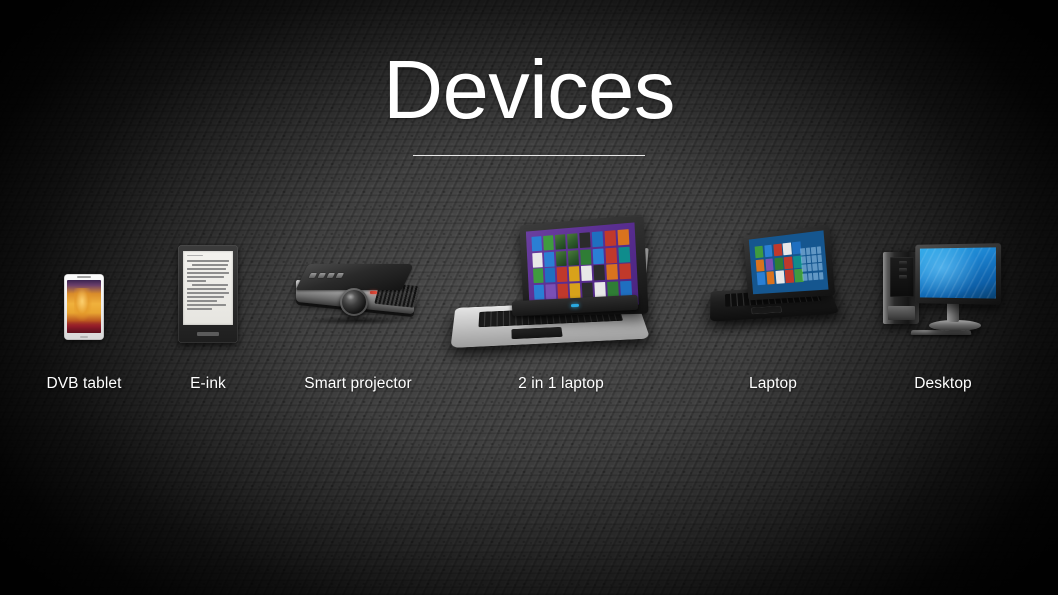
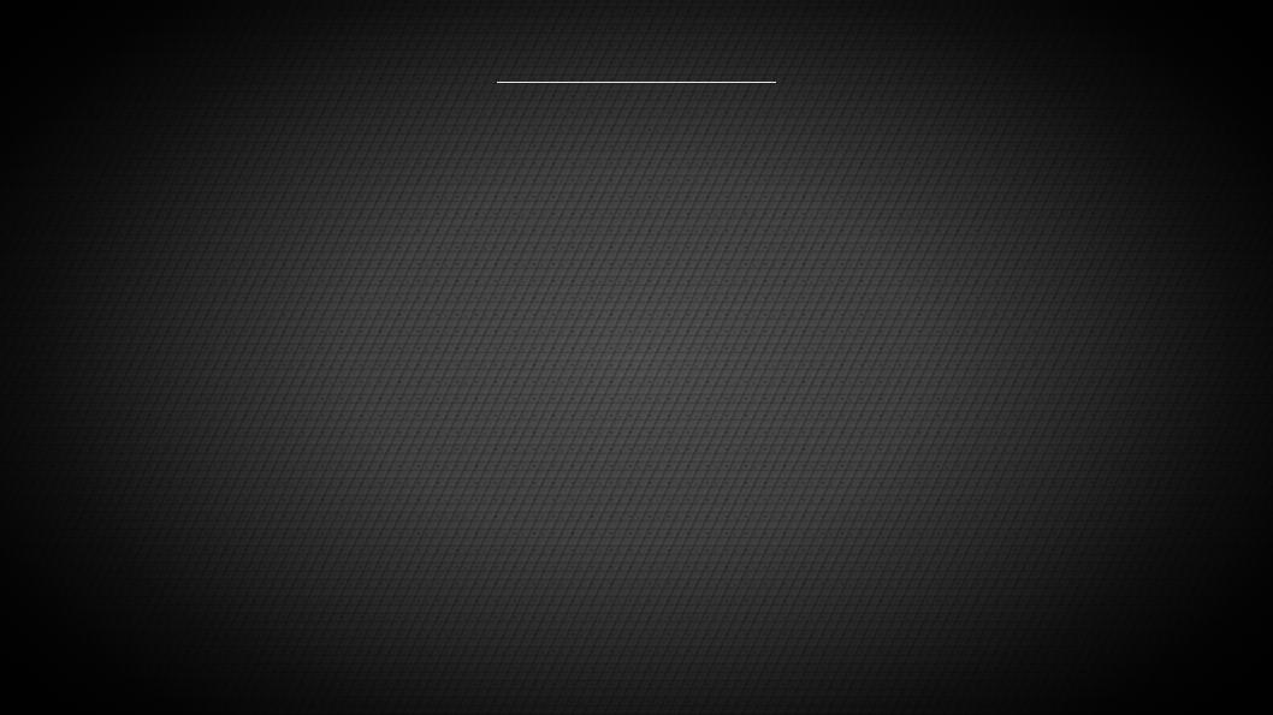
- Devices
- DVB tablet
- E-ink
- Smart projector
- 2 in 1 laptop
- Laptop
- Desktop
